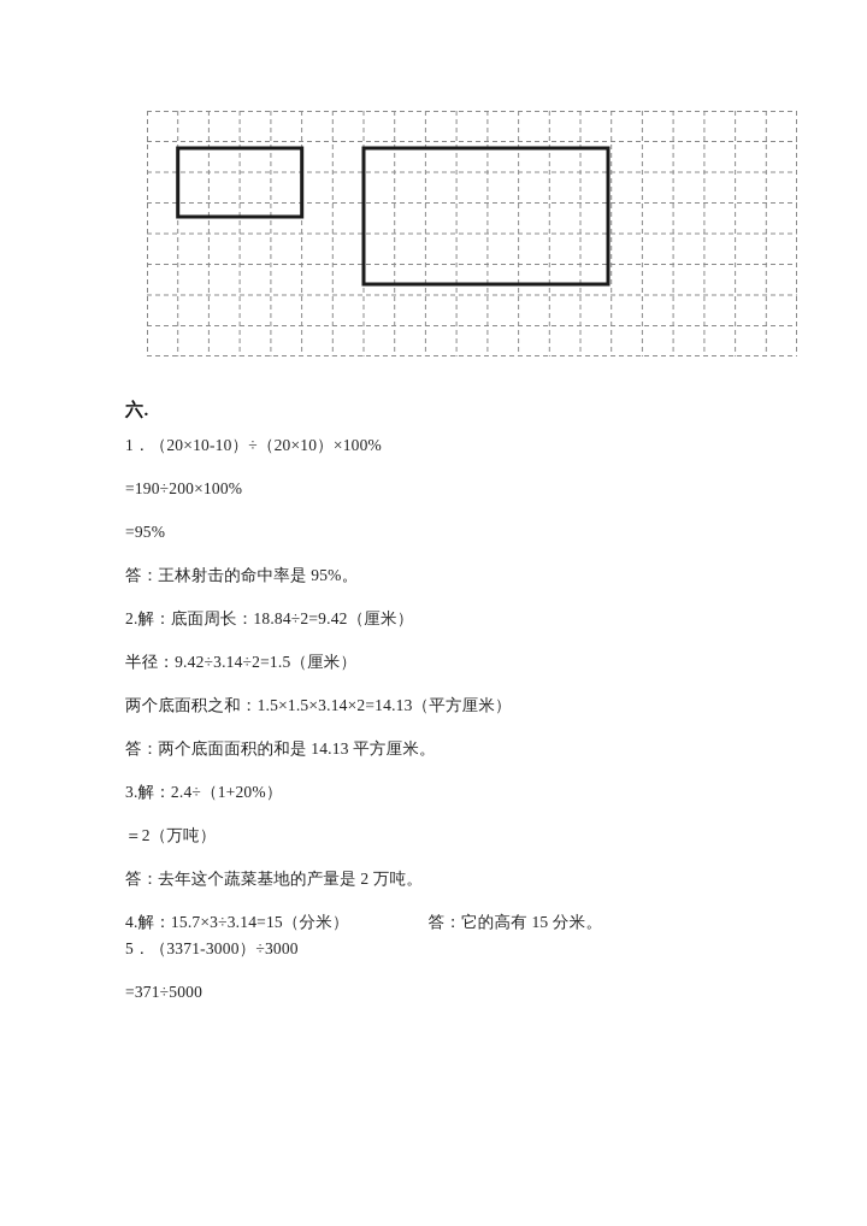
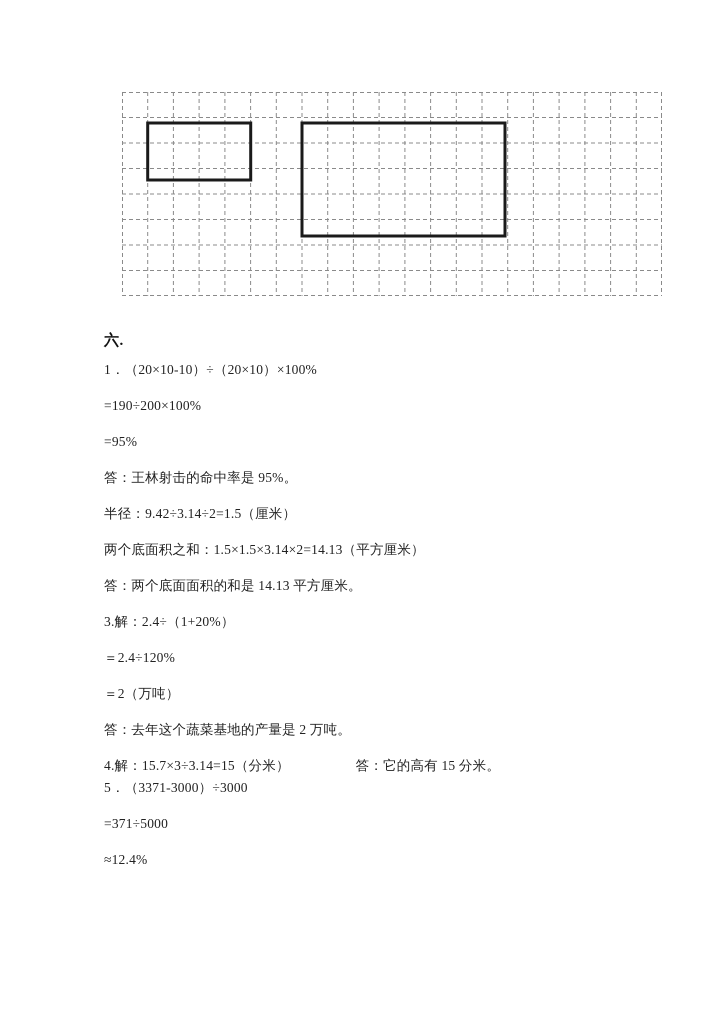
  六.
  1．（20×10-10）÷（20×10）×100%
  =190÷200×100%
  =95%
  答：王林射击的命中率是 95%。
- 2.解：底面周长：18.84÷2=9.42（厘米）
  半径：9.42÷3.14÷2=1.5（厘米）
  两个底面积之和：1.5×1.5×3.14×2=14.13（平方厘米）
  答：两个底面面积的和是 14.13 平方厘米。
  3.解：2.4÷（1+20%）
+ ＝2.4÷120%
  ＝2（万吨）
  答：去年这个蔬菜基地的产量是 2 万吨。
  4.解：15.7×3÷3.14=15（分米） 答：它的高有 15 分米。
  5．（3371-3000）÷3000
  =371÷5000
+ ≈12.4%
